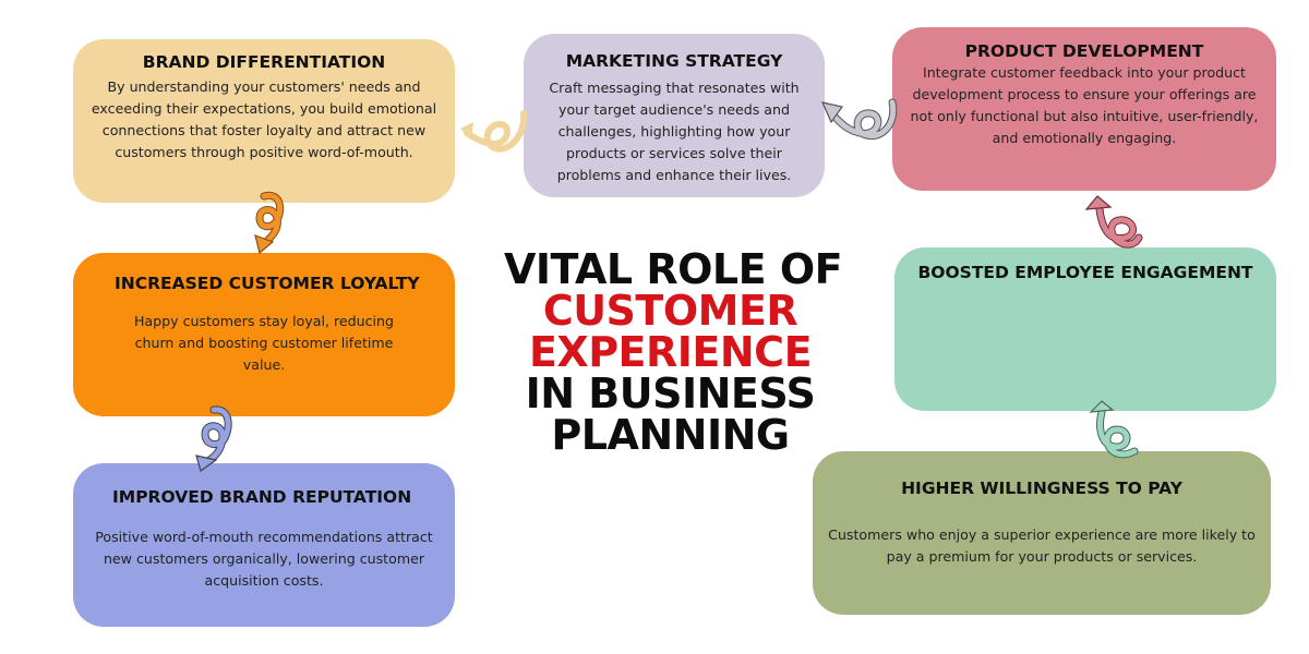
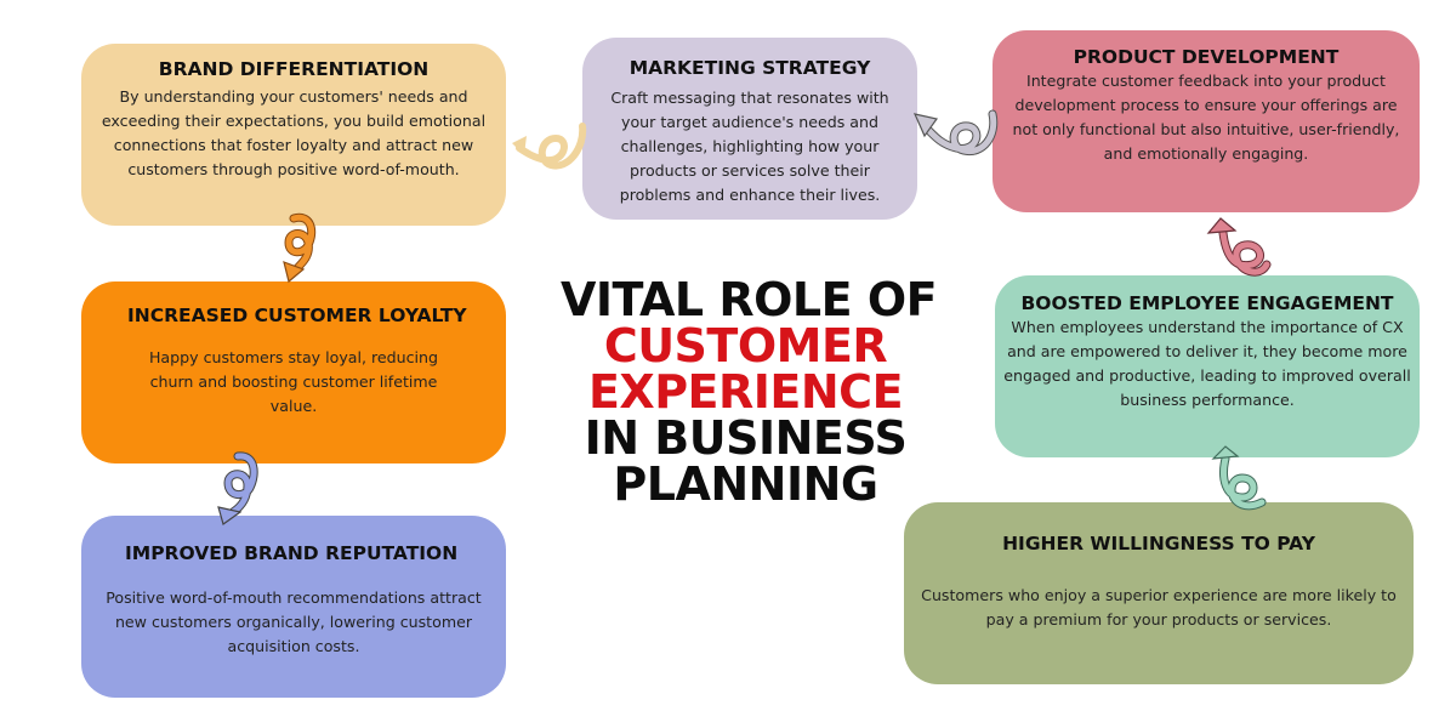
  BRAND DIFFERENTIATION
  By understanding your customers' needs and exceeding their expectations, you build emotional connections that foster loyalty and attract new customers through positive word-of-mouth.
  MARKETING STRATEGY
  Craft messaging that resonates with your target audience's needs and challenges, highlighting how your products or services solve their problems and enhance their lives.
  PRODUCT DEVELOPMENT
  Integrate customer feedback into your product development process to ensure your offerings are not only functional but also intuitive, user-friendly, and emotionally engaging.
  INCREASED CUSTOMER LOYALTY
  Happy customers stay loyal, reducing churn and boosting customer lifetime value.
  IMPROVED BRAND REPUTATION
  Positive word-of-mouth recommendations attract new customers organically, lowering customer acquisition costs.
  BOOSTED EMPLOYEE ENGAGEMENT
+ When employees understand the importance of CX and are empowered to deliver it, they become more engaged and productive, leading to improved overall business performance.
  HIGHER WILLINGNESS TO PAY
  Customers who enjoy a superior experience are more likely to pay a premium for your products or services.
  VITAL ROLE OF
  CUSTOMER
  EXPERIENCE
  IN BUSINESS
  PLANNING
